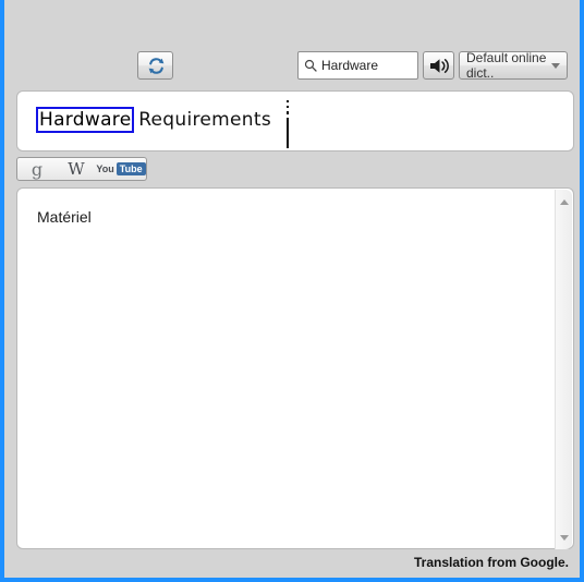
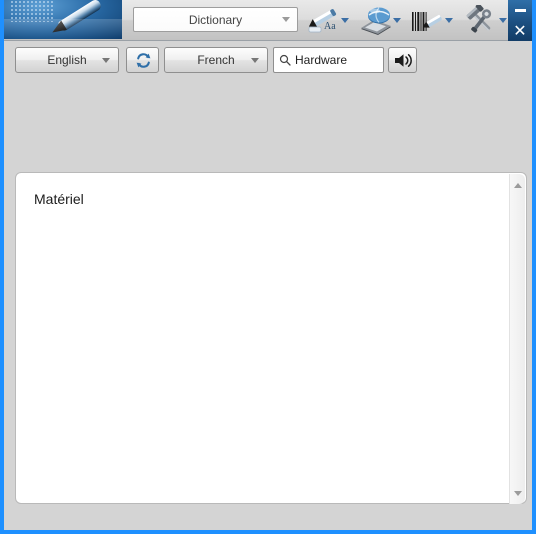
+ Dictionary
+ Aa
+ ✕
+ English
+ French
  Hardware
- Default online dict..
- Hardware Requirements
- g
- W
- You
- Tube
  Matériel
- Translation from Google.
